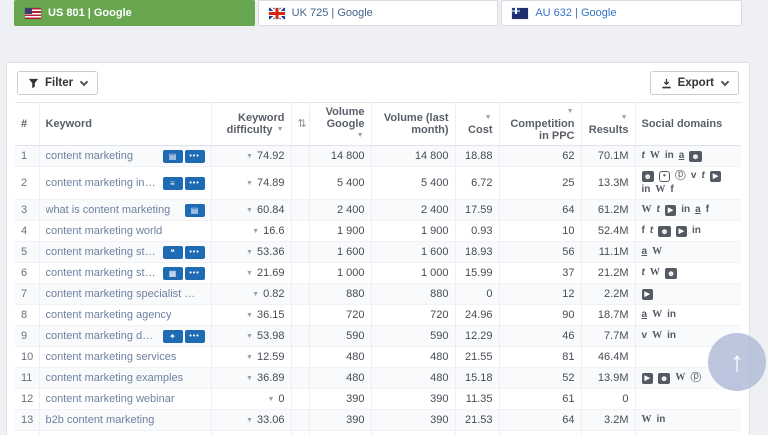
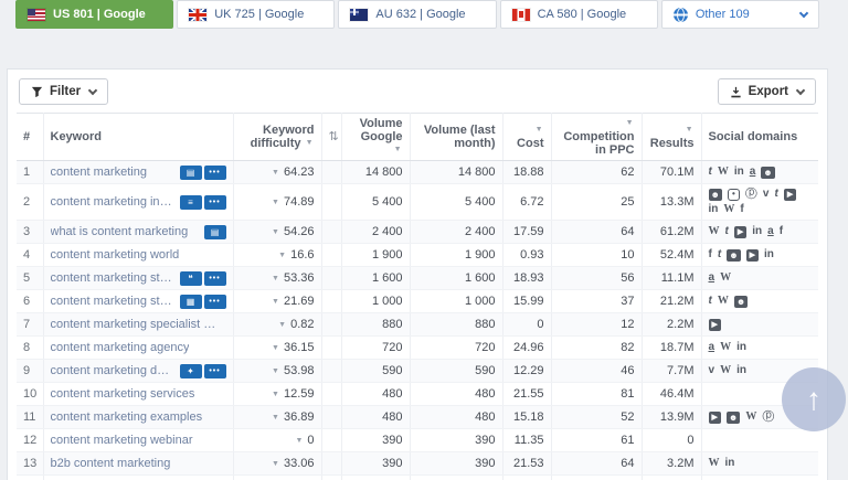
  US 801 | Google
  UK 725 | Google
  AU 632 | Google
+ CA 580 | Google
+ Other 109
  Filter
  Export
  #	Keyword	Keyword difficulty	⇅	Volume Google	Volume (last month)	Cost	Competition in PPC	Results	Social domains
- 1	content marketing ▤	74.92		14 800	14 800	18.88	62	70.1M	t W in a ☻
+ 1	content marketing ▤	64.23		14 800	14 800	18.88	62	70.1M	t W in a ☻
  2	content marketing instit ≡	74.89		5 400	5 400	6.72	25	13.3M	☻ • ⓟ v tin W f
- 3	what is content marketing ▤	60.84		2 400	2 400	17.59	64	61.2M	W t in a f
+ 3	what is content marketing ▤	54.26		2 400	2 400	17.59	64	61.2M	W t in a f
  4	content marketing world	16.6		1 900	1 900	0.93	10	52.4M	f t ☻ in
  5	content marketing strat ❝	53.36		1 600	1 600	18.93	56	11.1M	a W
  6	content marketing strat ▦	21.69		1 000	1 000	15.99	37	21.2M	t W ☻
  7	content marketing specialist sal	0.82		880	880	0	12	2.2M
- 8	content marketing agency	36.15		720	720	24.96	90	18.7M	a W in
+ 8	content marketing agency	36.15		720	720	24.96	82	18.7M	a W in
  9	content marketing defin ✦	53.98		590	590	12.29	46	7.7M	v W in
  10	content marketing services	12.59		480	480	21.55	81	46.4M
  11	content marketing examples	36.89		480	480	15.18	52	13.9M	☻ W ⓟ
  12	content marketing webinar	0		390	390	11.35	61	0
  13	b2b content marketing	33.06		390	390	21.53	64	3.2M	W in
